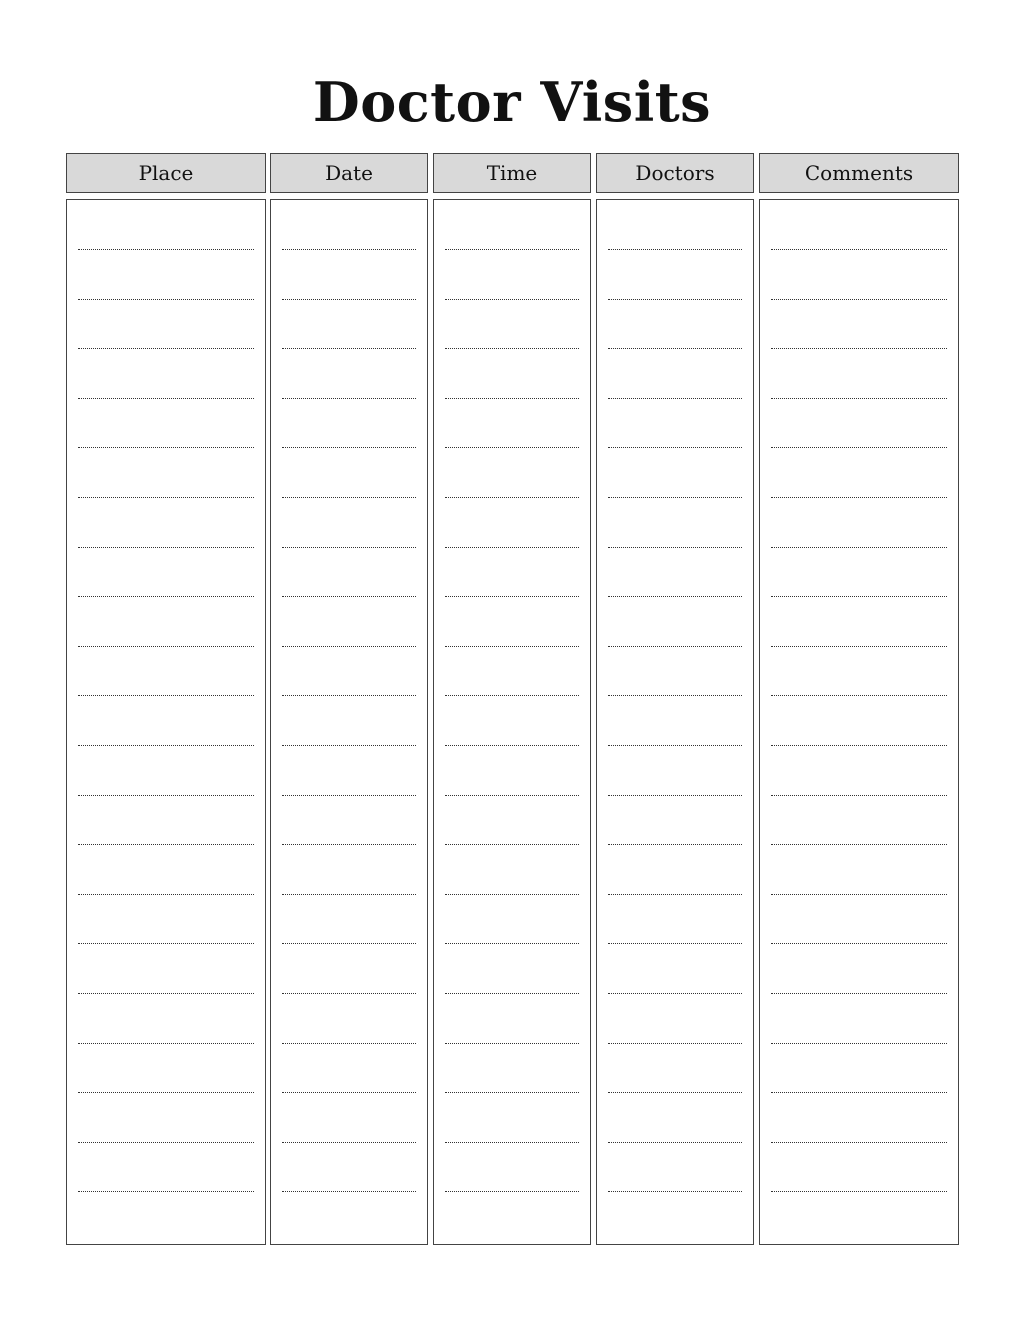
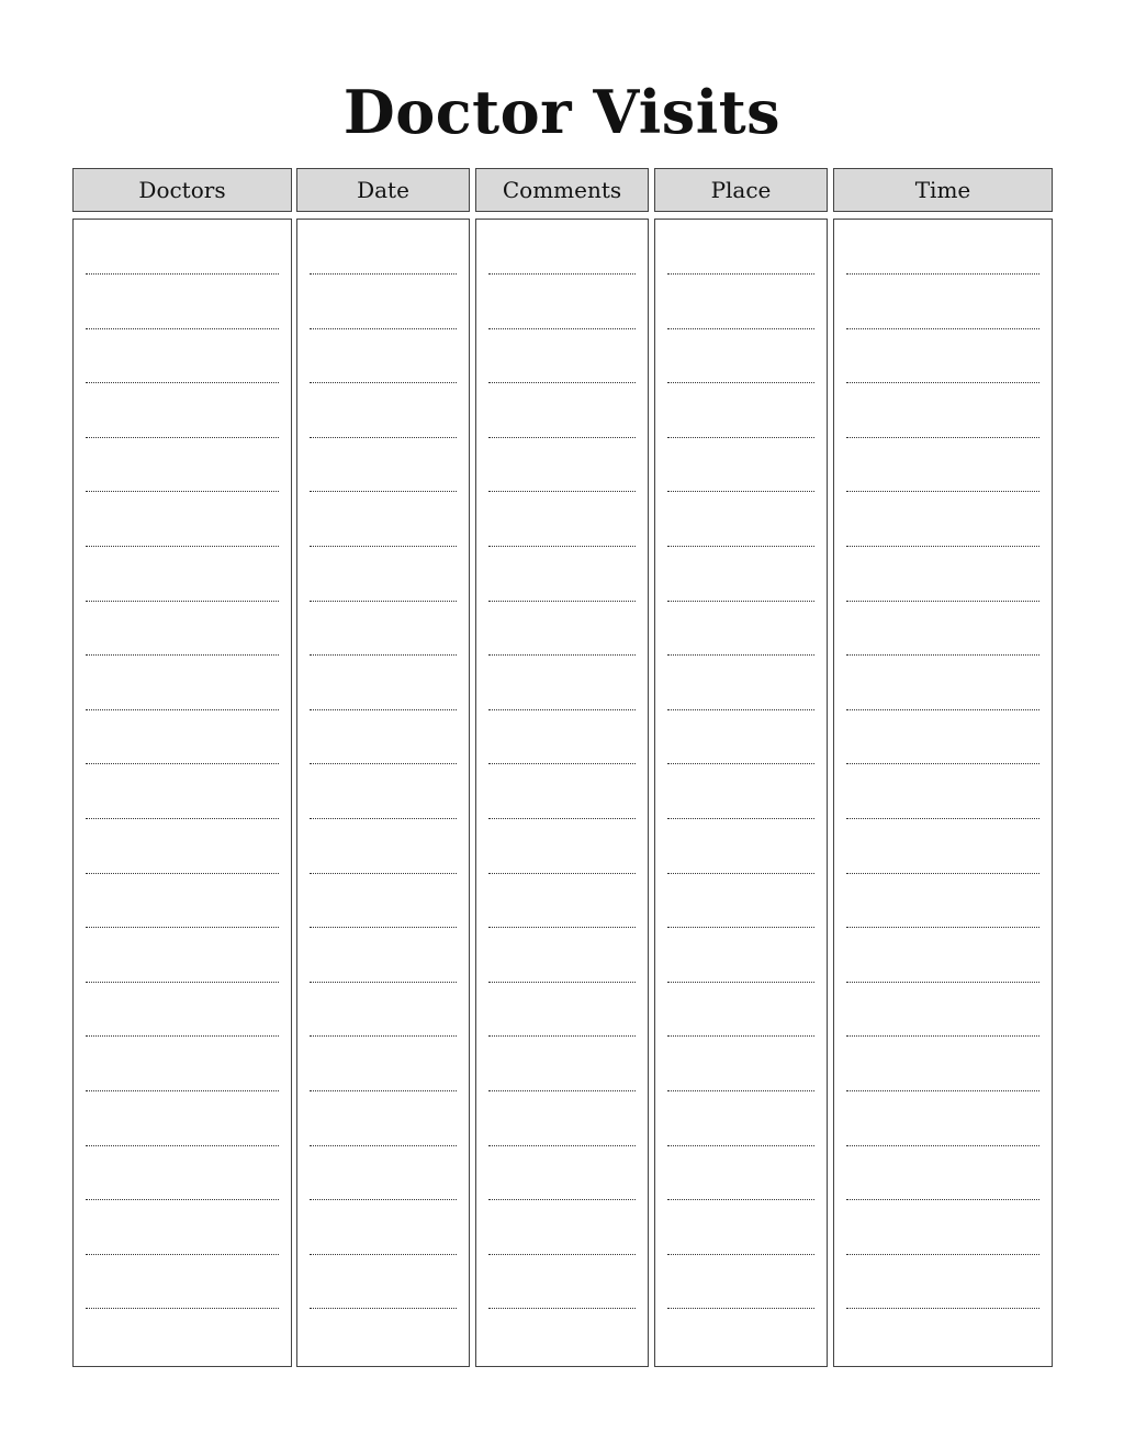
  Doctor Visits
- Place
+ Doctors
  Date
- Time
+ Comments
- Doctors
+ Place
- Comments
+ Time
